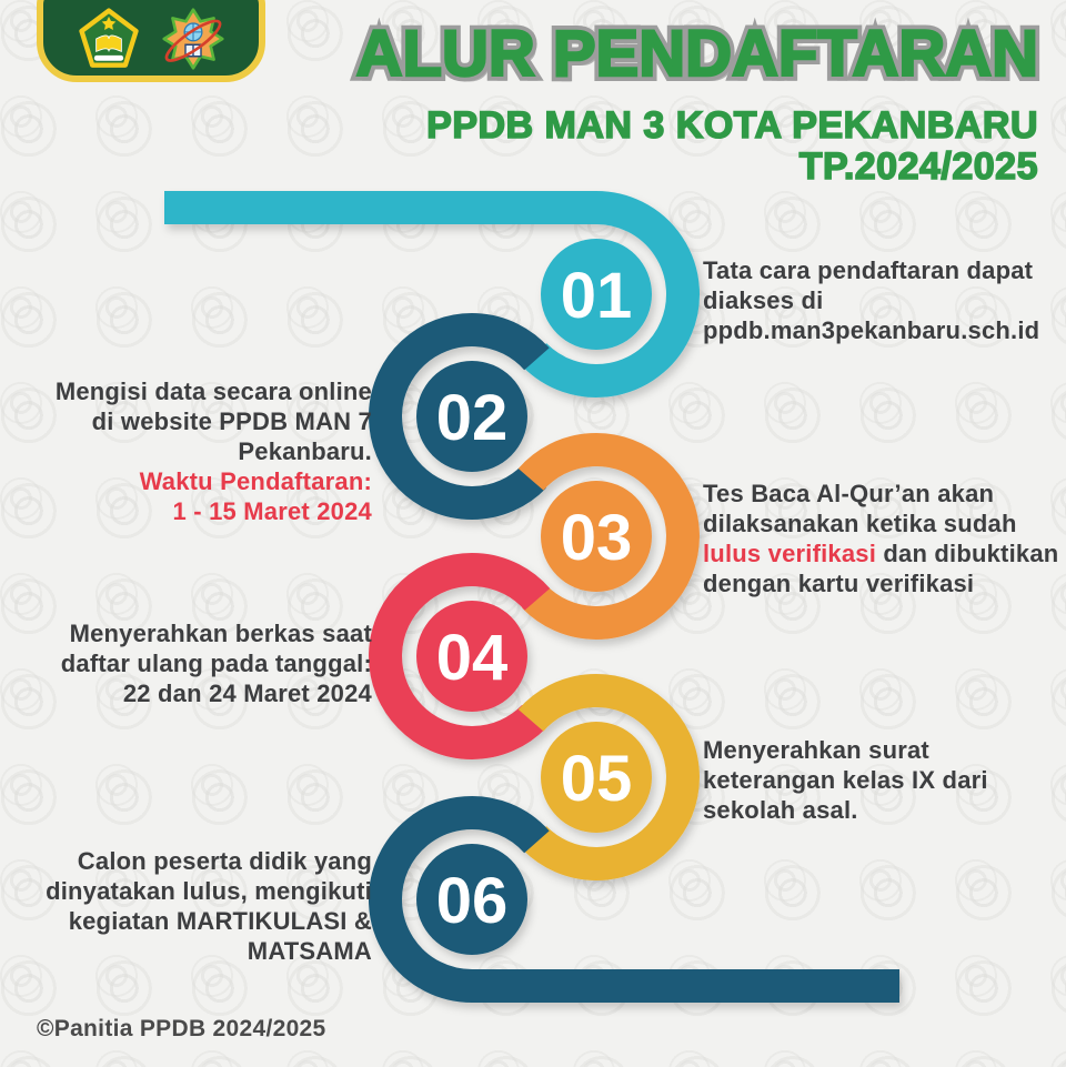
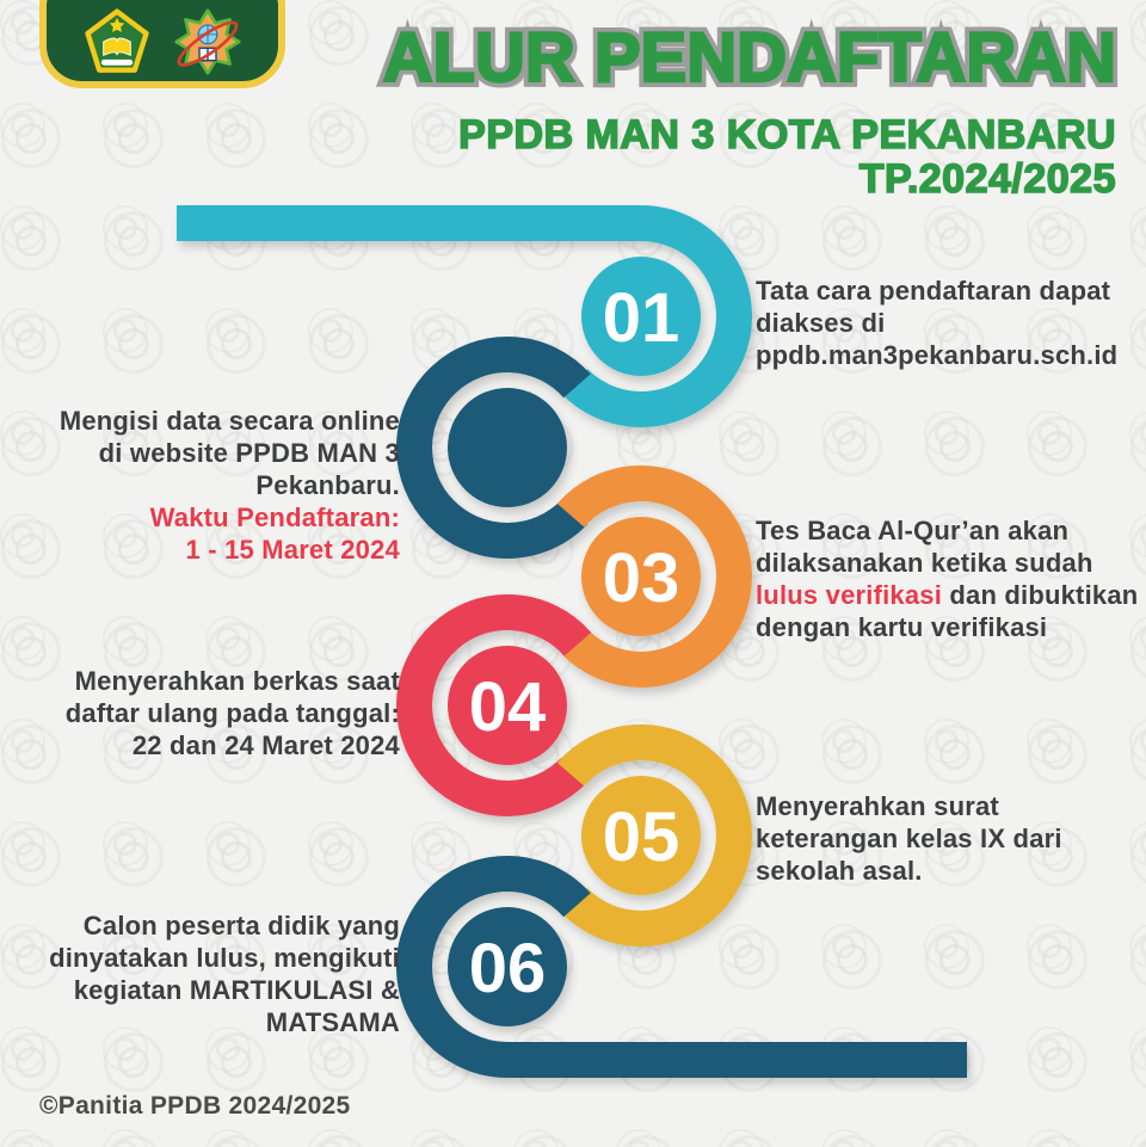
  ALUR PENDAFTARAN
  PPDB MAN 3 KOTA PEKANBARU
  TP.2024/2025
  01
- 02
  03
  04
  05
  06
  Tata cara pendaftaran dapat
  diakses di
  ppdb.man3pekanbaru.sch.id
  Mengisi data secara online
- di website PPDB MAN 7
+ di website PPDB MAN 3
  Pekanbaru.
  Waktu Pendaftaran:
  1 - 15 Maret 2024
  Tes Baca Al-Qur’an akan
  dilaksanakan ketika sudah
  lulus verifikasi dan dibuktikan
  dengan kartu verifikasi
  Menyerahkan berkas saat
  daftar ulang pada tanggal:
  22 dan 24 Maret 2024
  Menyerahkan surat
  keterangan kelas IX dari
  sekolah asal.
  Calon peserta didik yang
  dinyatakan lulus, mengikuti
  kegiatan MARTIKULASI &
  MATSAMA
  ©Panitia PPDB 2024/2025
